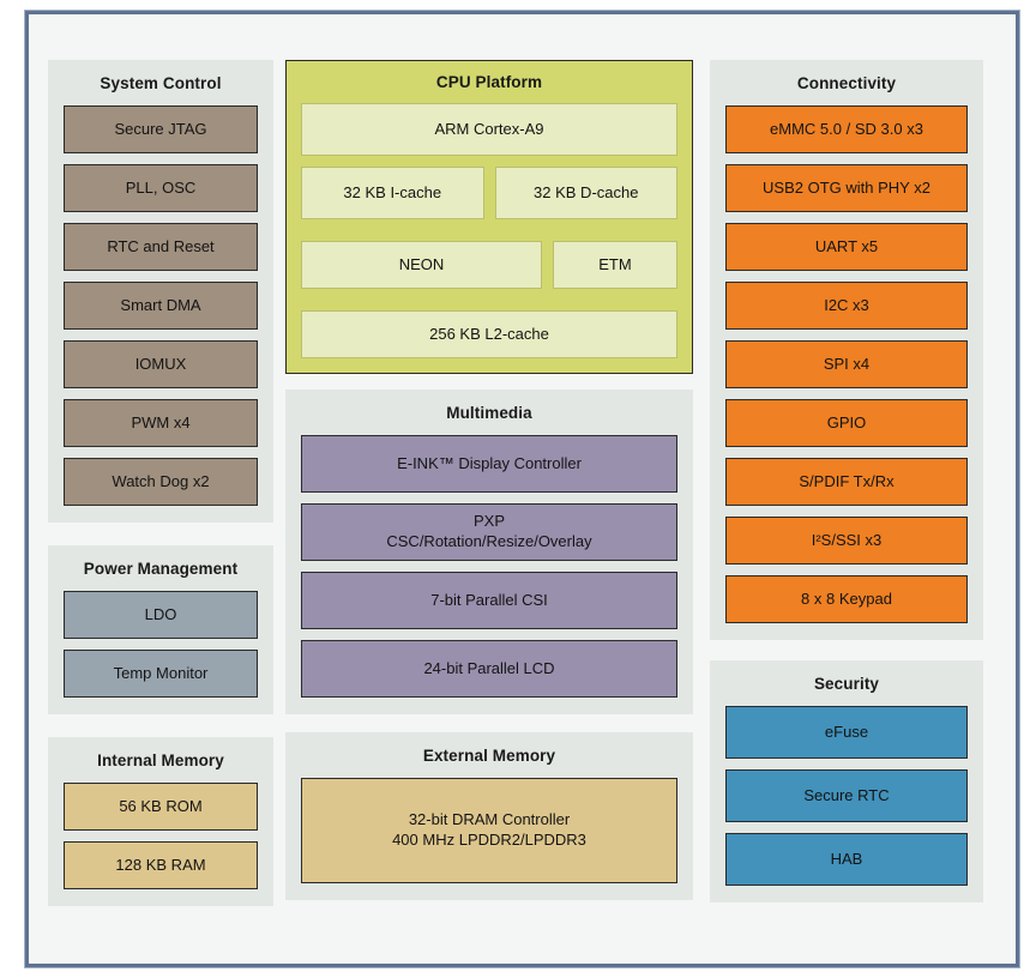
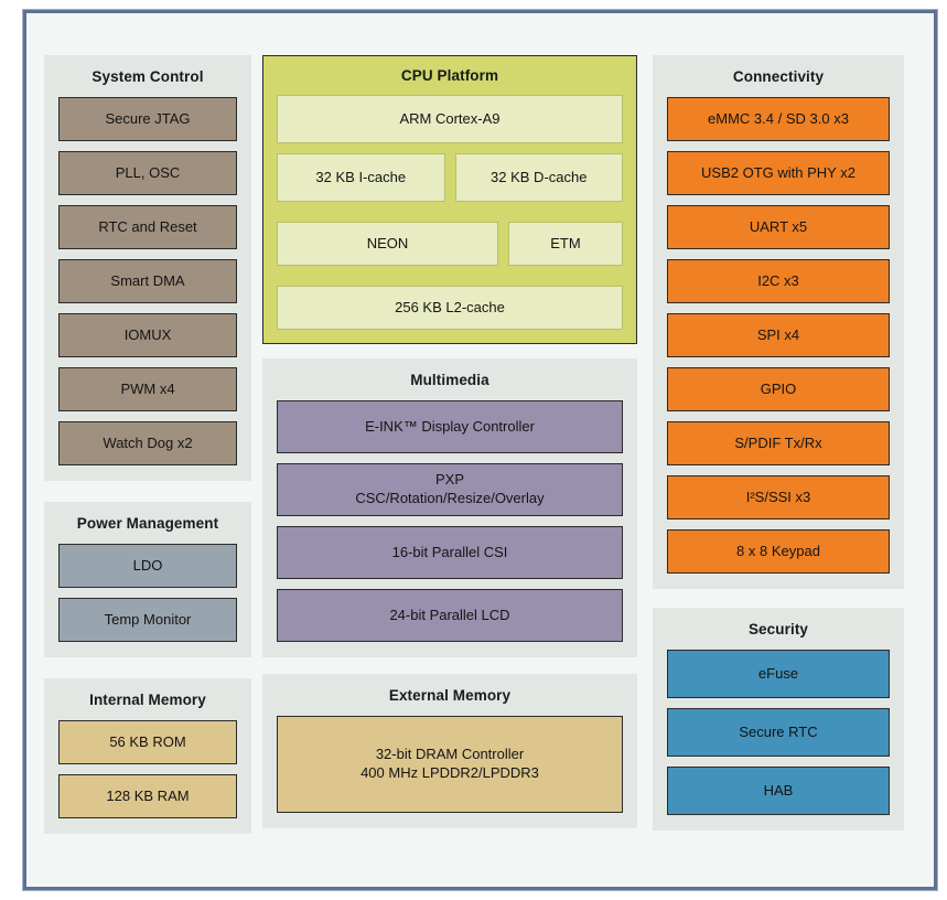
  System Control
  Secure JTAG
  PLL, OSC
  RTC and Reset
  Smart DMA
  IOMUX
  PWM x4
  Watch Dog x2
  Power Management
  LDO
  Temp Monitor
  Internal Memory
  56 KB ROM
  128 KB RAM
  CPU Platform
  ARM Cortex-A9
  32 KB I-cache
  32 KB D-cache
  NEON
  ETM
  256 KB L2-cache
  Multimedia
  E-INK™ Display Controller
  PXP
  CSC/Rotation/Resize/Overlay
- 7-bit Parallel CSI
+ 16-bit Parallel CSI
  24-bit Parallel LCD
  External Memory
  32-bit DRAM Controller
  400 MHz LPDDR2/LPDDR3
  Connectivity
- eMMC 5.0 / SD 3.0 x3
+ eMMC 3.4 / SD 3.0 x3
  USB2 OTG with PHY x2
  UART x5
  I2C x3
  SPI x4
  GPIO
  S/PDIF Tx/Rx
  I²S/SSI x3
  8 x 8 Keypad
  Security
  eFuse
  Secure RTC
  HAB
